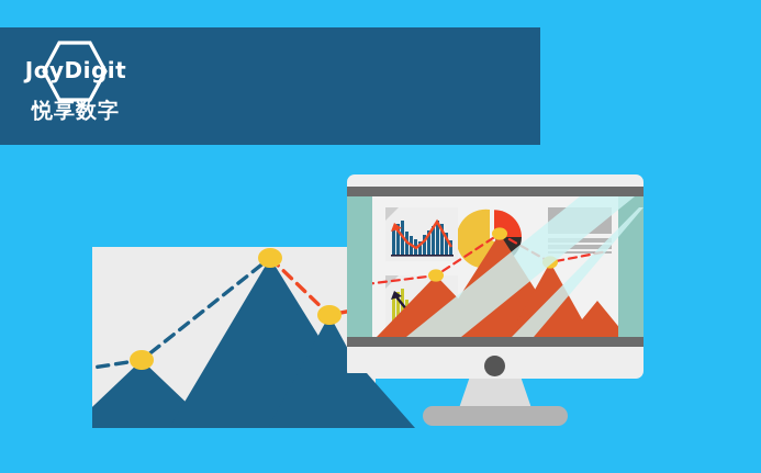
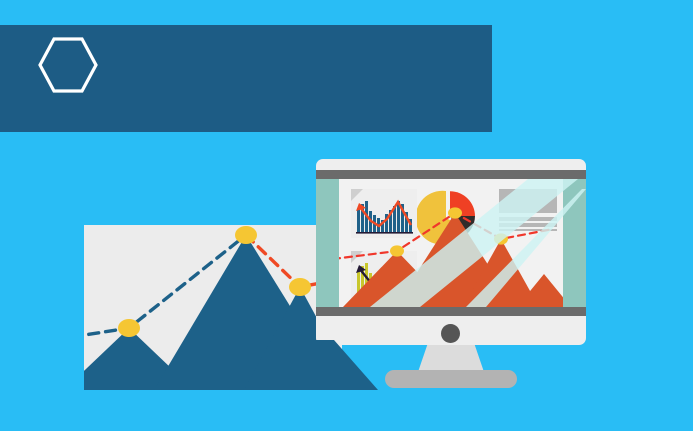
- JoyDigit
- 悦享数字
